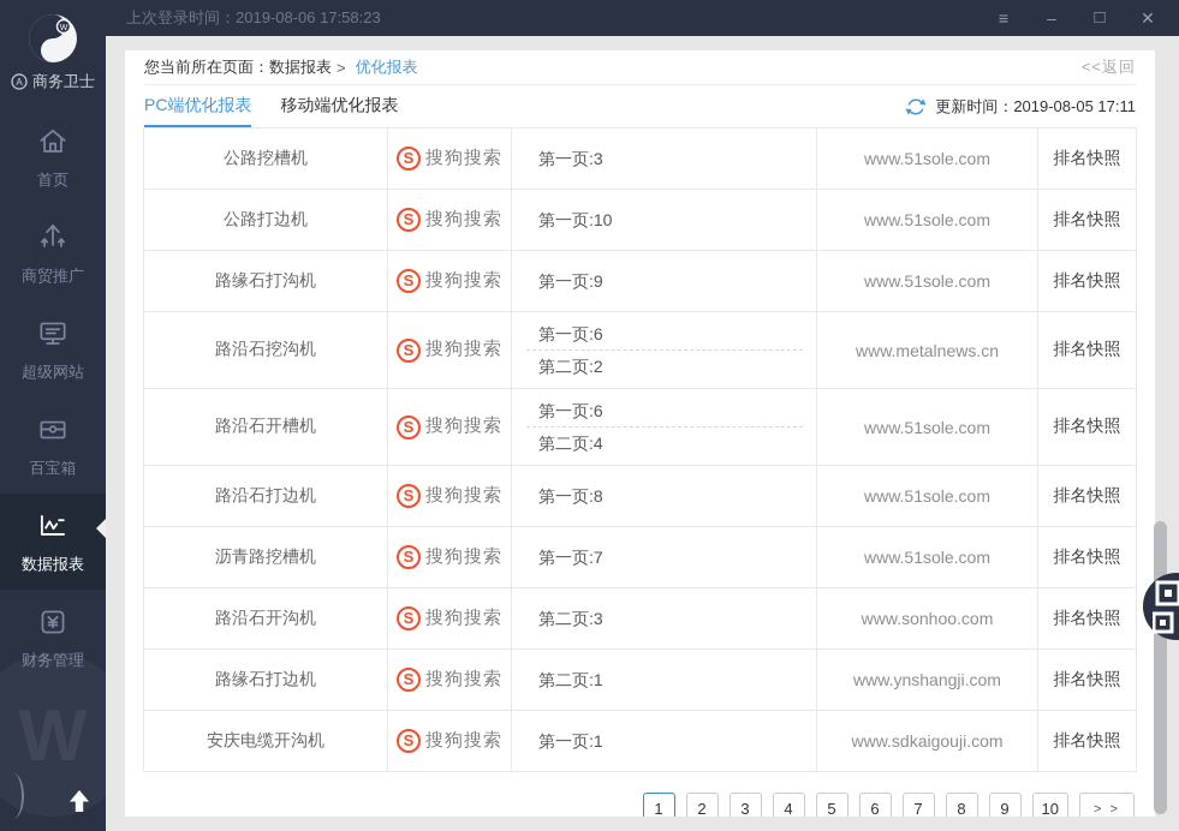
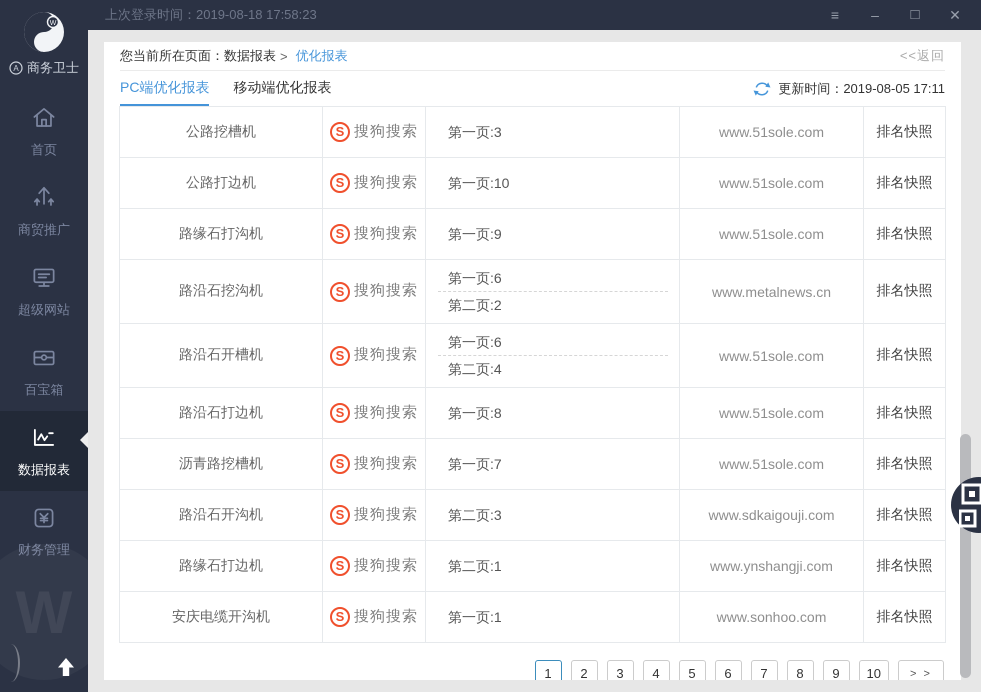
- 上次登录时间：2019-08-06 17:58:23
+ 上次登录时间：2019-08-18 17:58:23
  ≡
  –
  □
  ✕
  A
  商务卫士
  首页
  商贸推广
  超级网站
  百宝箱
  数据报表
  财务管理
  您当前所在页面：
  数据报表
  >
  优化报表
  <<返回
  PC端优化报表
  移动端优化报表
  更新时间：2019-08-05 17:11
  公路挖槽机	S 搜狗搜索	第一页:3	www.51sole.com	排名快照
  公路打边机	S 搜狗搜索	第一页:10	www.51sole.com	排名快照
  路缘石打沟机	S 搜狗搜索	第一页:9	www.51sole.com	排名快照
  路沿石挖沟机	S 搜狗搜索	第一页:6 第二页:2	www.metalnews.cn	排名快照
  路沿石开槽机	S 搜狗搜索	第一页:6 第二页:4	www.51sole.com	排名快照
  路沿石打边机	S 搜狗搜索	第一页:8	www.51sole.com	排名快照
  沥青路挖槽机	S 搜狗搜索	第一页:7	www.51sole.com	排名快照
- 路沿石开沟机	S 搜狗搜索	第二页:3	www.sonhoo.com	排名快照
+ 路沿石开沟机	S 搜狗搜索	第二页:3	www.sdkaigouji.com	排名快照
  路缘石打边机	S 搜狗搜索	第二页:1	www.ynshangji.com	排名快照
- 安庆电缆开沟机	S 搜狗搜索	第一页:1	www.sdkaigouji.com	排名快照
+ 安庆电缆开沟机	S 搜狗搜索	第一页:1	www.sonhoo.com	排名快照
  1
  2
  3
  4
  5
  6
  7
  8
  9
  10
  > >
